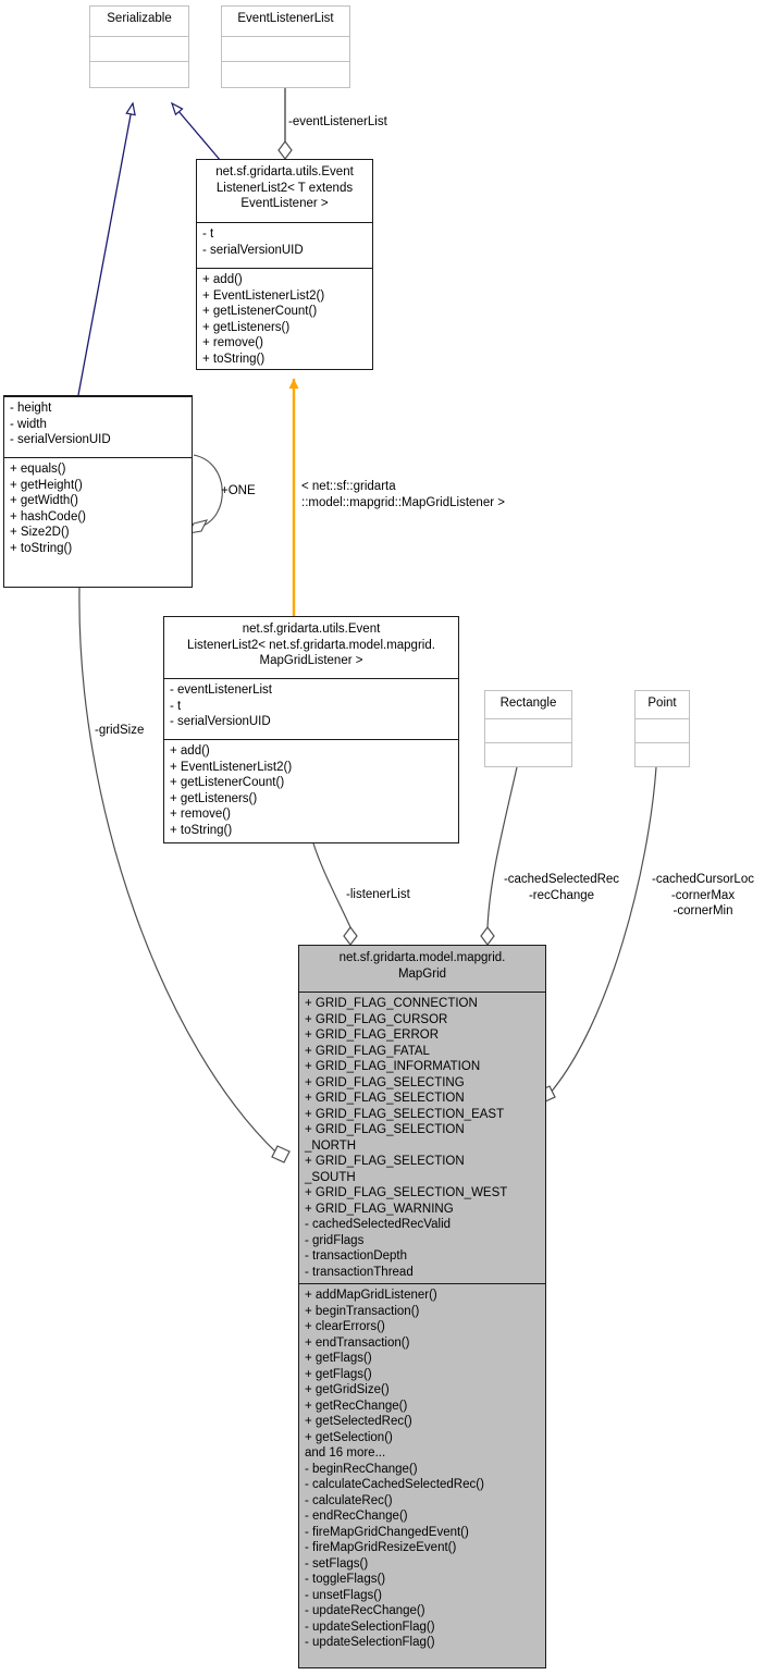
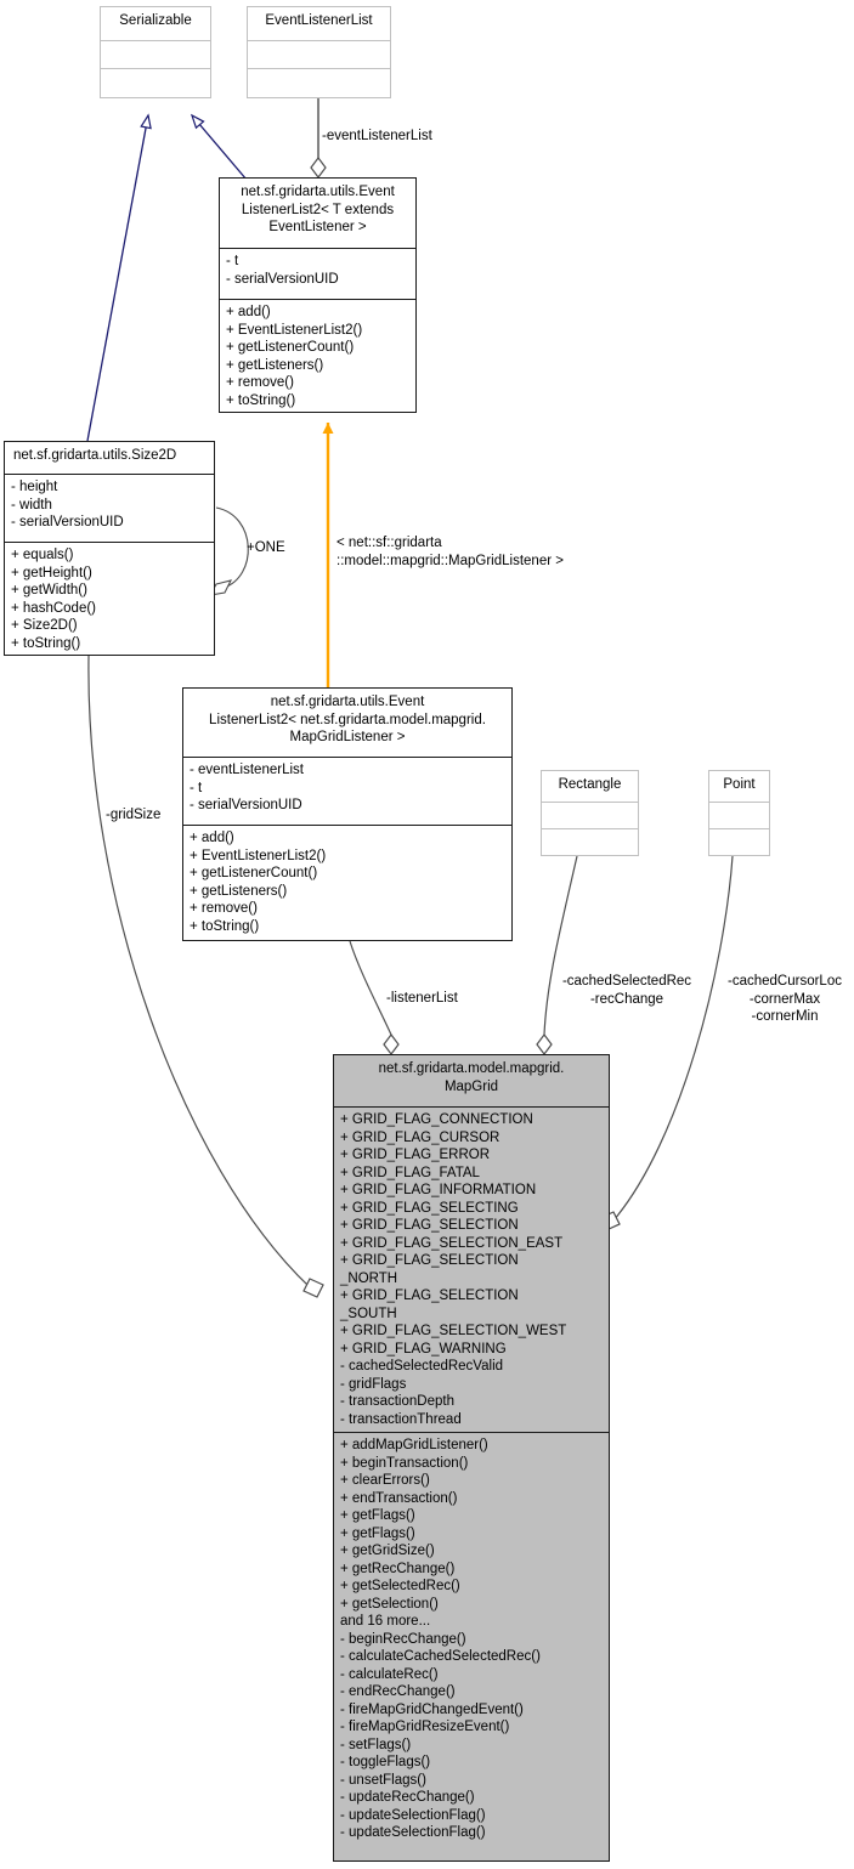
  Serializable
  EventListenerList
  -eventListenerList
  net.sf.gridarta.utils.Event
  ListenerList2< T extends
  EventListener >
  - t
  - serialVersionUID
  + add()
  + EventListenerList2()
  + getListenerCount()
  + getListeners()
  + remove()
  + toString()
+ net.sf.gridarta.utils.Size2D
  - height
  - width
  - serialVersionUID
  + equals()
  + getHeight()
  + getWidth()
  + hashCode()
  + Size2D()
  + toString()
  +ONE
  < net::sf::gridarta
  ::model::mapgrid::MapGridListener >
  net.sf.gridarta.utils.Event
  ListenerList2< net.sf.gridarta.model.mapgrid.
  MapGridListener >
  - eventListenerList
  - t
  - serialVersionUID
  + add()
  + EventListenerList2()
  + getListenerCount()
  + getListeners()
  + remove()
  + toString()
  -gridSize
  Rectangle
  Point
  -cachedSelectedRec
  -recChange
  -cachedCursorLoc
  -cornerMax
  -cornerMin
  -listenerList
  net.sf.gridarta.model.mapgrid.
  MapGrid
  + GRID_FLAG_CONNECTION
  + GRID_FLAG_CURSOR
  + GRID_FLAG_ERROR
  + GRID_FLAG_FATAL
  + GRID_FLAG_INFORMATION
  + GRID_FLAG_SELECTING
  + GRID_FLAG_SELECTION
  + GRID_FLAG_SELECTION_EAST
  + GRID_FLAG_SELECTION
  _NORTH
  + GRID_FLAG_SELECTION
  _SOUTH
  + GRID_FLAG_SELECTION_WEST
  + GRID_FLAG_WARNING
  - cachedSelectedRecValid
  - gridFlags
  - transactionDepth
  - transactionThread
  + addMapGridListener()
  + beginTransaction()
  + clearErrors()
  + endTransaction()
  + getFlags()
  + getFlags()
  + getGridSize()
  + getRecChange()
  + getSelectedRec()
  + getSelection()
  and 16 more...
  - beginRecChange()
  - calculateCachedSelectedRec()
  - calculateRec()
  - endRecChange()
  - fireMapGridChangedEvent()
  - fireMapGridResizeEvent()
  - setFlags()
  - toggleFlags()
  - unsetFlags()
  - updateRecChange()
  - updateSelectionFlag()
  - updateSelectionFlag()
